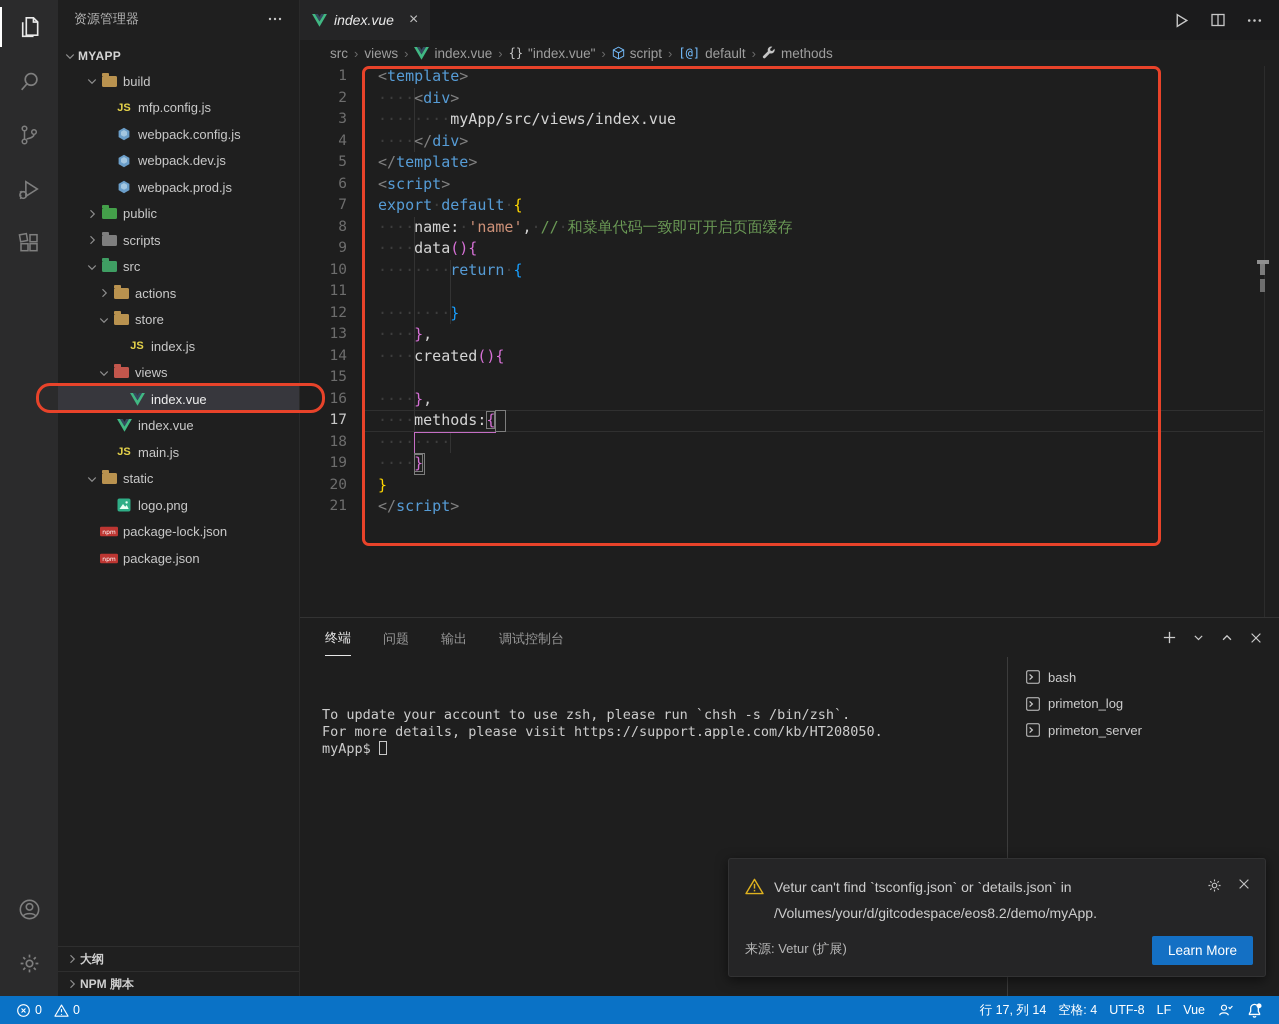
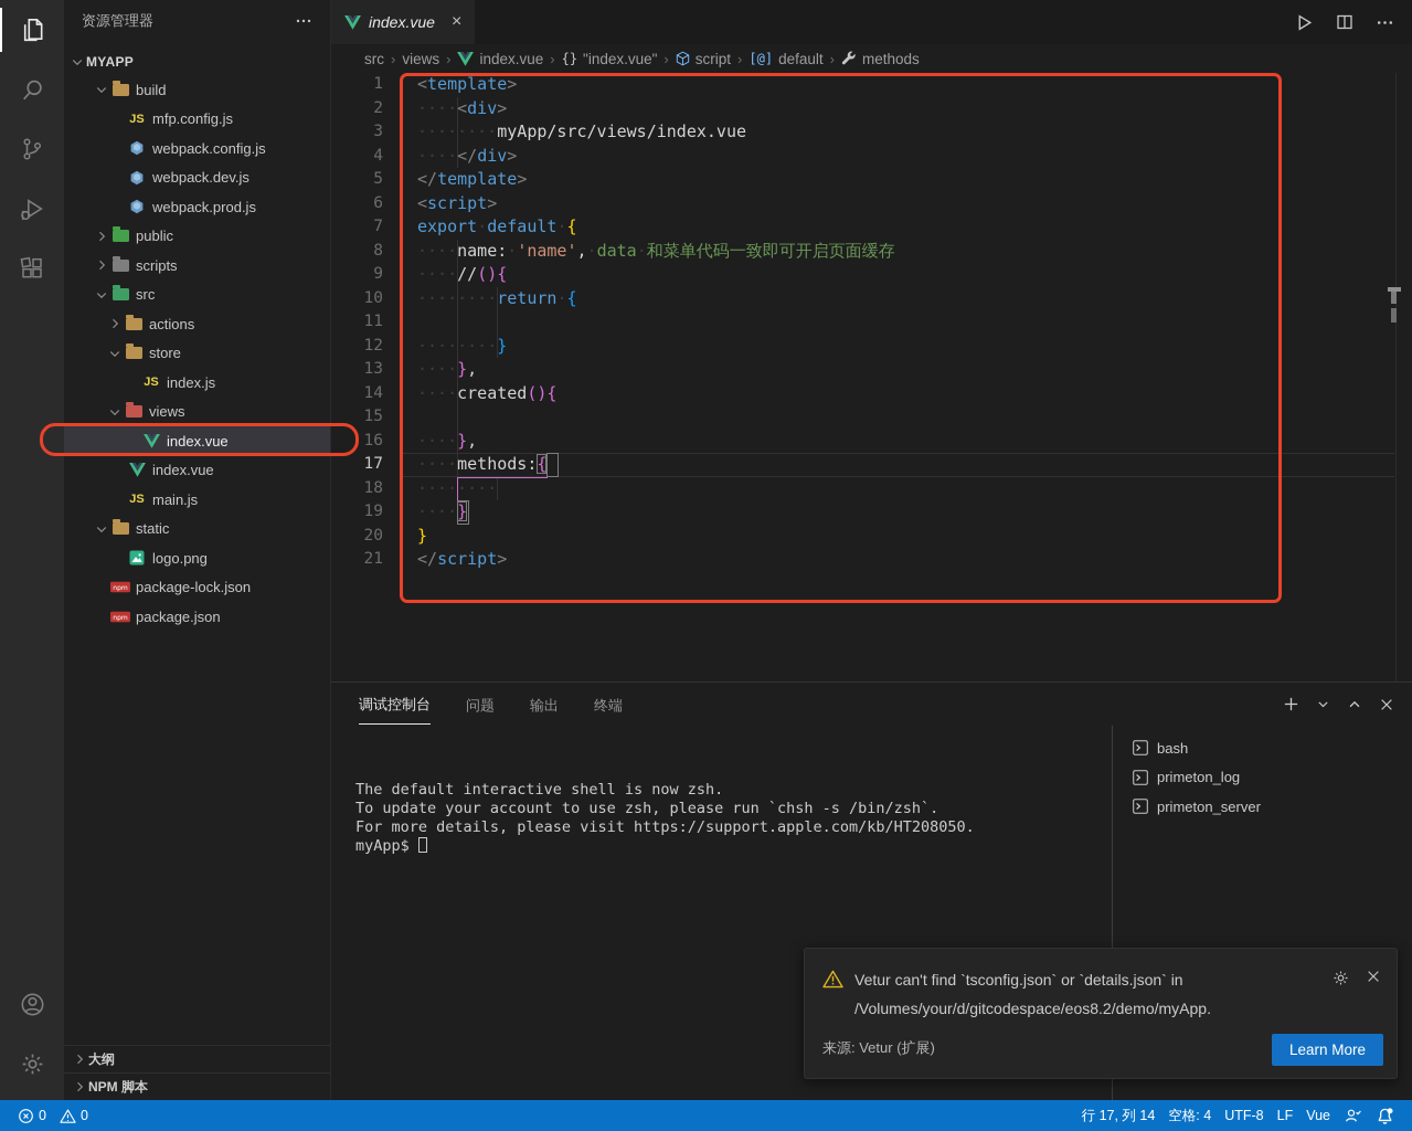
  资源管理器
  MYAPP
  build
  JS
  mfp.config.js
  webpack.config.js
  webpack.dev.js
  webpack.prod.js
  public
  scripts
  src
  actions
  store
  JS
  index.js
  views
  index.vue
  index.vue
  JS
  main.js
  static
  logo.png
  package-lock.json
  package.json
  大纲
  NPM 脚本
  index.vue
  ×
  src
  ›
  views
  ›
  index.vue
  ›
  {}
  "index.vue"
  ›
  script
  ›
  [@]
  default
  ›
  methods
  1
  <template>
  2
  ····<div>
  3
  ········myApp/src/views/index.vue
  4
  ····</div>
  5
  </template>
  6
  <script>
  7
  export·default·{
  8
- ····name:·'name',·//·和菜单代码一致即可开启页面缓存
+ ····name:·'name',·data·和菜单代码一致即可开启页面缓存
  9
- ····data(){
+ ····//(){
  10
  ········return·{
  11
  12
  ········}
  13
  ····},
  14
  ····created(){
  15
  16
  ····},
  17
  ····methods:{
  18
  ········
  19
  ····}
  20
  }
  21
  </script>
- 终端
+ 调试控制台
  问题
  输出
- 调试控制台
+ 终端
+ The default interactive shell is now zsh.
  To update your account to use zsh, please run `chsh -s /bin/zsh`.
  For more details, please visit https://support.apple.com/kb/HT208050.
  myApp$
  bash
  primeton_log
  primeton_server
  Vetur can't find `tsconfig.json` or `details.json` in
  /Volumes/your/d/gitcodespace/eos8.2/demo/myApp.
  来源: Vetur (扩展)
  Learn More
  0
  0
  行 17, 列 14
  空格: 4
  UTF-8
  LF
  Vue
